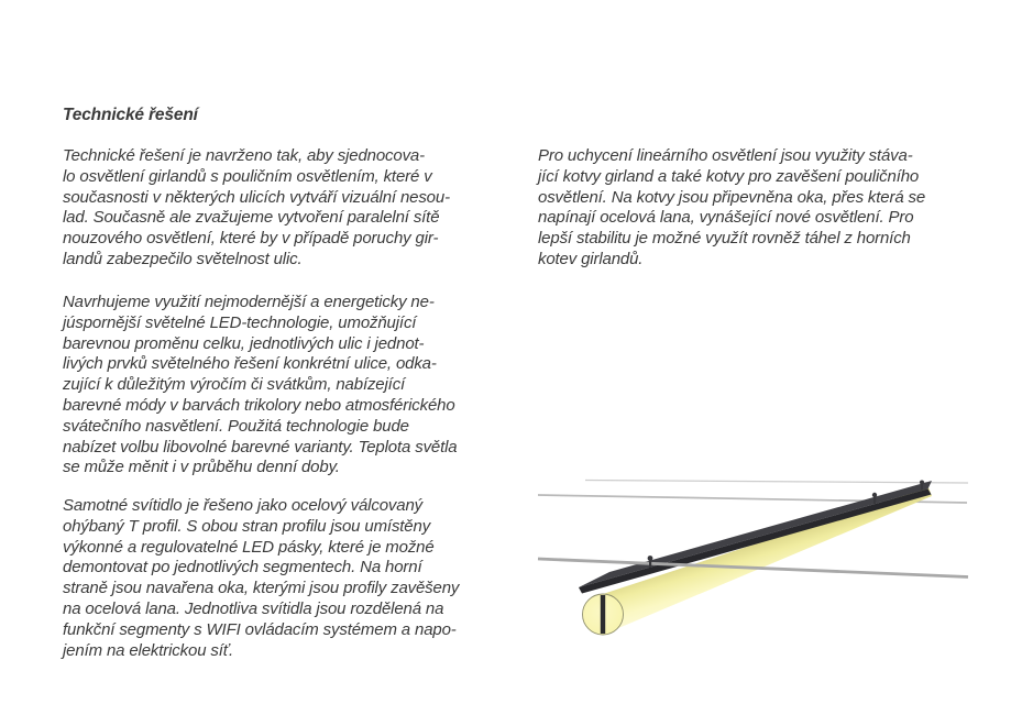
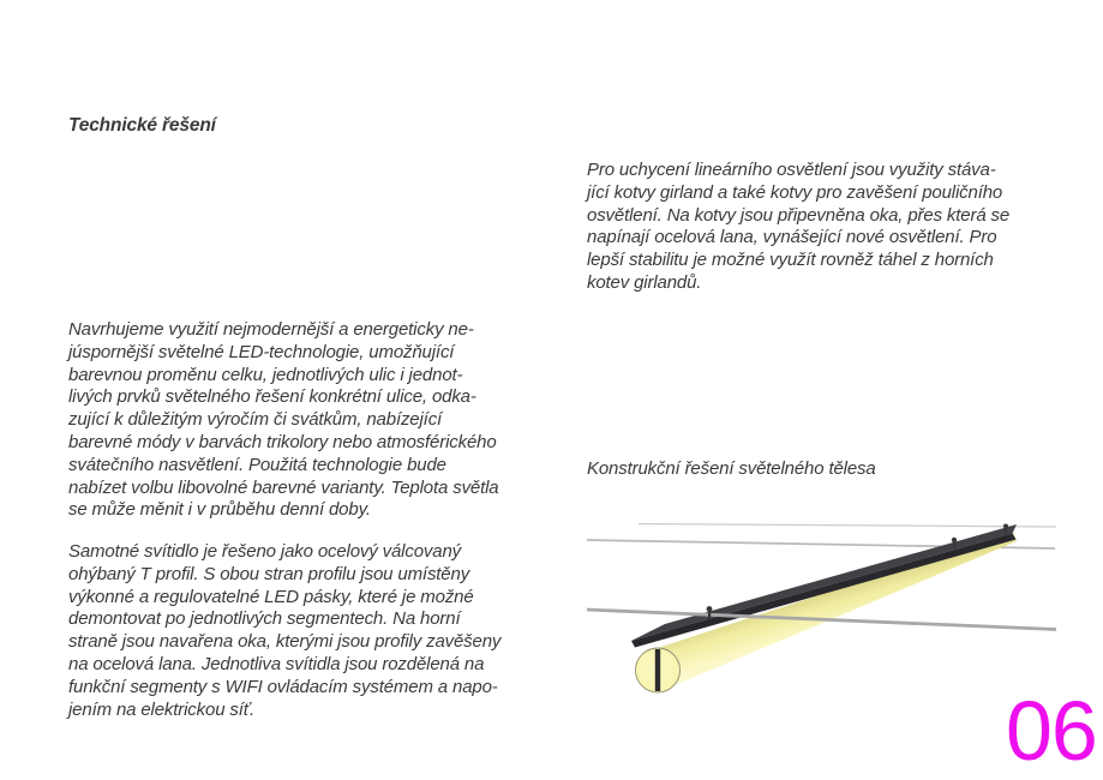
  Technické řešení
- Technické řešení je navrženo tak, aby sjednocova-
- lo osvětlení girlandů s pouličním osvětlením, které v
- současnosti v některých ulicích vytváří vizuální nesou-
- lad. Současně ale zvažujeme vytvoření paralelní sítě
- nouzového osvětlení, které by v případě poruchy gir-
- landů zabezpečilo světelnost ulic.
  Navrhujeme využití nejmodernější a energeticky ne-
  júspornější světelné LED-technologie, umožňující
  barevnou proměnu celku, jednotlivých ulic i jednot-
  livých prvků světelného řešení konkrétní ulice, odka-
  zující k důležitým výročím či svátkům, nabízející
  barevné módy v barvách trikolory nebo atmosférického
  svátečního nasvětlení. Použitá technologie bude
  nabízet volbu libovolné barevné varianty. Teplota světla
  se může měnit i v průběhu denní doby.
  Samotné svítidlo je řešeno jako ocelový válcovaný
  ohýbaný T profil. S obou stran profilu jsou umístěny
  výkonné a regulovatelné LED pásky, které je možné
  demontovat po jednotlivých segmentech. Na horní
  straně jsou navařena oka, kterými jsou profily zavěšeny
  na ocelová lana. Jednotliva svítidla jsou rozdělená na
  funkční segmenty s WIFI ovládacím systémem a napo-
  jením na elektrickou síť.
  Pro uchycení lineárního osvětlení jsou využity stáva-
  jící kotvy girland a také kotvy pro zavěšení pouličního
  osvětlení. Na kotvy jsou připevněna oka, přes která se
  napínají ocelová lana, vynášející nové osvětlení. Pro
  lepší stabilitu je možné využít rovněž táhel z horních
  kotev girlandů.
+ Konstrukční řešení světelného tělesa
+ 06
